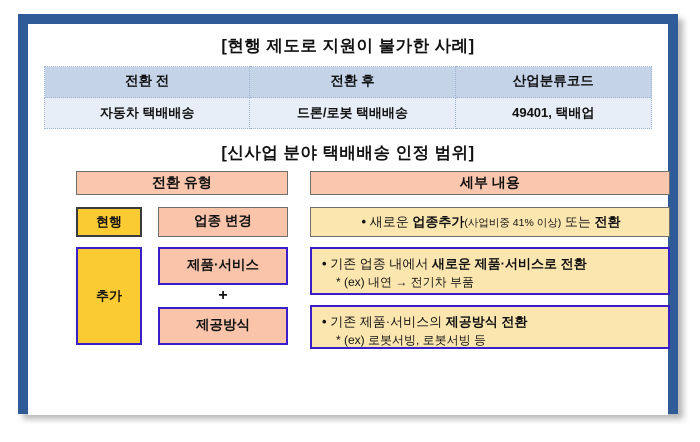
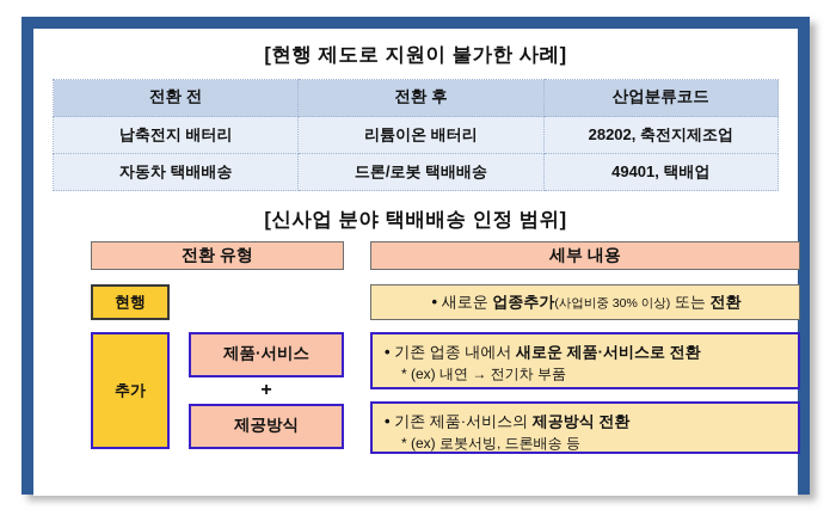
  [현행 제도로 지원이 불가한 사례]
  전환 전	전환 후	산업분류코드
+ 납축전지 배터리	리튬이온 배터리	28202, 축전지제조업
  자동차 택배배송	드론/로봇 택배배송	49401, 택배업
  [신사업 분야 택배배송 인정 범위]
  전환 유형
  세부 내용
  현행
  추가
- 업종 변경
  제품·서비스
  +
  제공방식
- • 새로운 업종추가(사업비중 41% 이상) 또는 전환
+ • 새로운 업종추가(사업비중 30% 이상) 또는 전환
  • 기존 업종 내에서 새로운 제품·서비스로 전환
  * (ex) 내연 → 전기차 부품
  • 기존 제품·서비스의 제공방식 전환
- * (ex) 로봇서빙, 로봇서빙 등
+ * (ex) 로봇서빙, 드론배송 등
